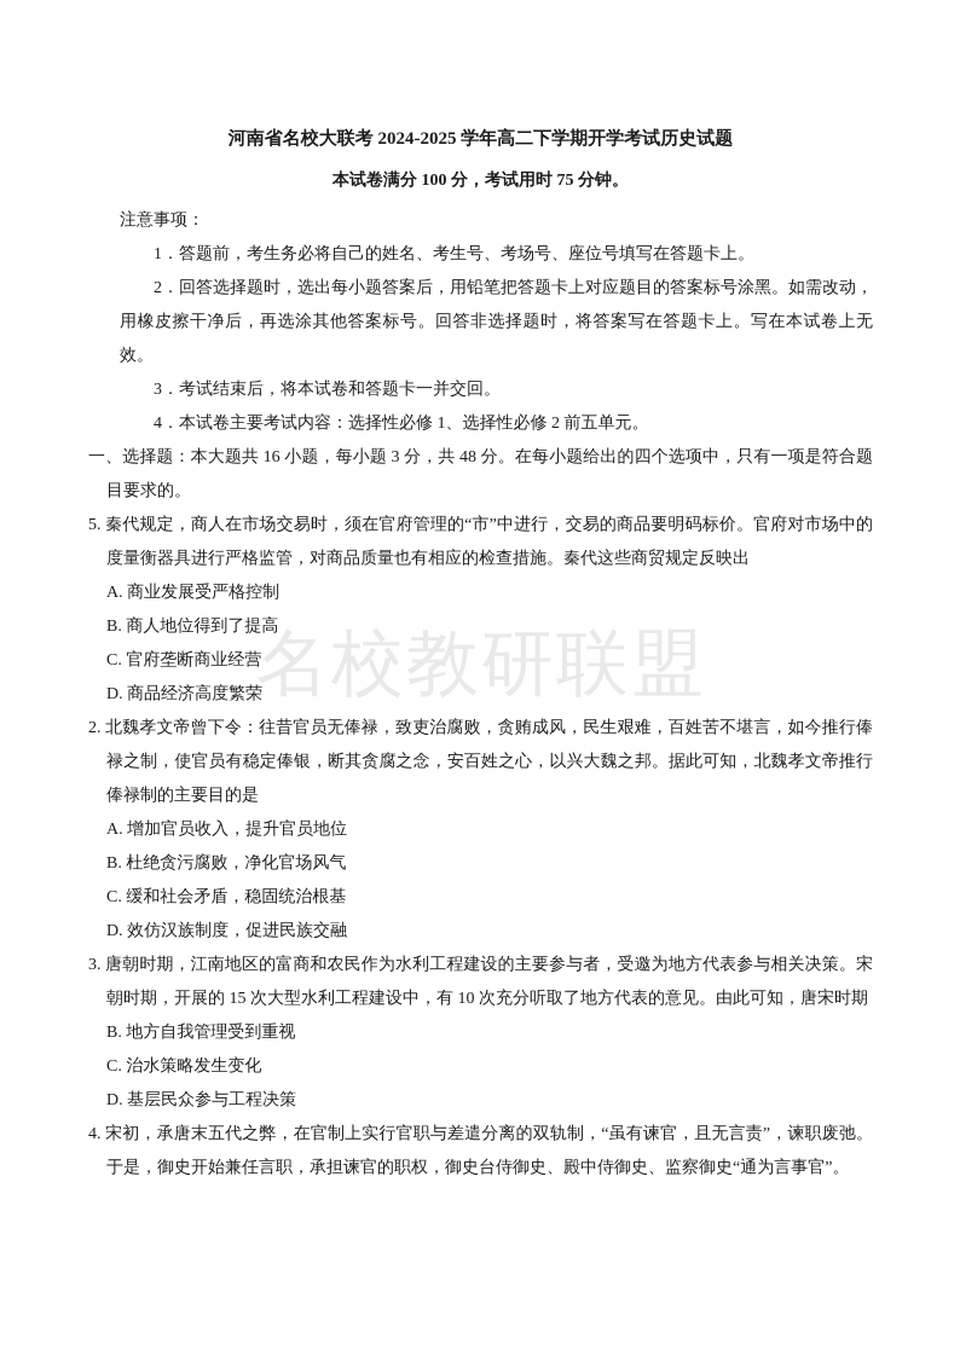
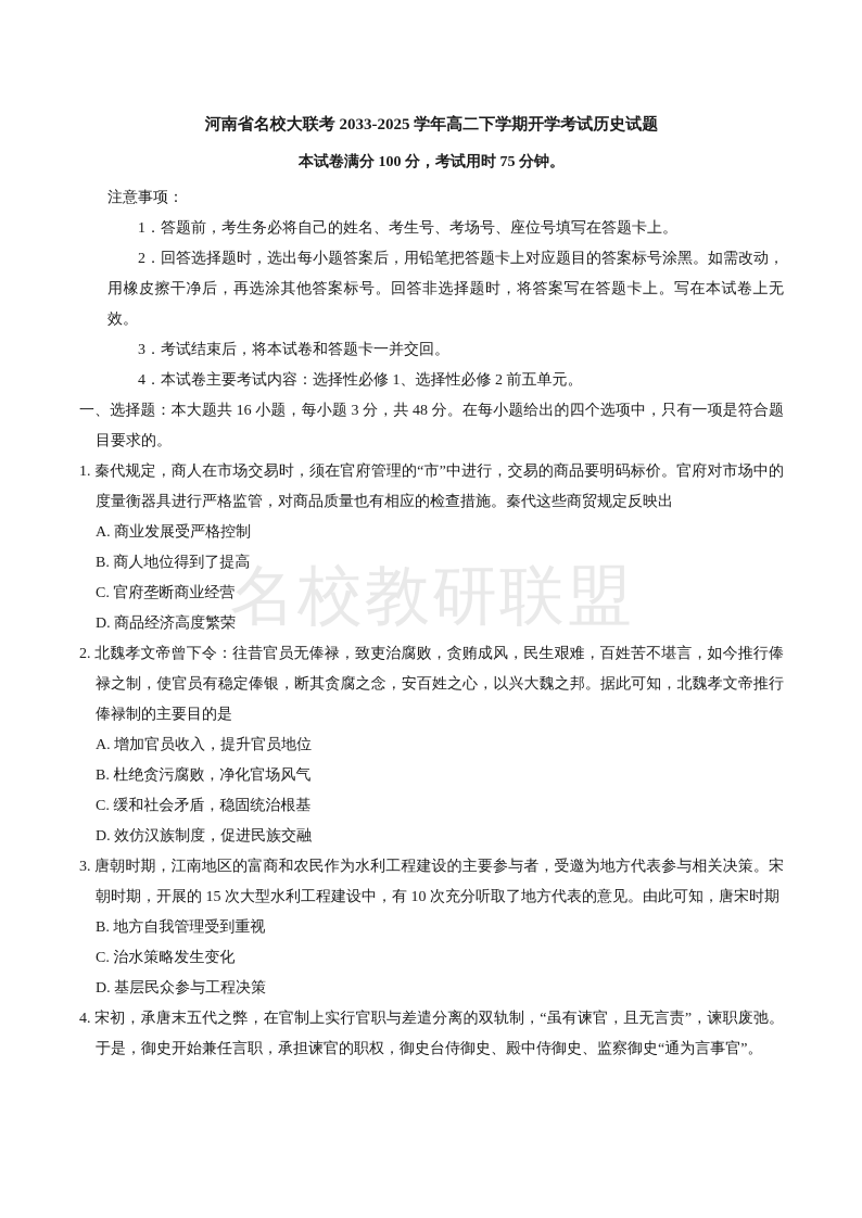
  名校教研联盟
- 河南省名校大联考 2024-2025 学年高二下学期开学考试历史试题
+ 河南省名校大联考 2033-2025 学年高二下学期开学考试历史试题
  本试卷满分 100 分，考试用时 75 分钟。
  注意事项：
  1．答题前，考生务必将自己的姓名、考生号、考场号、座位号填写在答题卡上。
  2．回答选择题时，选出每小题答案后，用铅笔把答题卡上对应题目的答案标号涂黑。如需改动，用橡皮擦干净后，再选涂其他答案标号。回答非选择题时，将答案写在答题卡上。写在本试卷上无效。
  3．考试结束后，将本试卷和答题卡一并交回。
  4．本试卷主要考试内容：选择性必修 1、选择性必修 2 前五单元。
  一、选择题：本大题共 16 小题，每小题 3 分，共 48 分。在每小题给出的四个选项中，只有一项是符合题目要求的。
- 5. 秦代规定，商人在市场交易时，须在官府管理的“市”中进行，交易的商品要明码标价。官府对市场中的度量衡器具进行严格监管，对商品质量也有相应的检查措施。秦代这些商贸规定反映出
+ 1. 秦代规定，商人在市场交易时，须在官府管理的“市”中进行，交易的商品要明码标价。官府对市场中的度量衡器具进行严格监管，对商品质量也有相应的检查措施。秦代这些商贸规定反映出
  A. 商业发展受严格控制
  B. 商人地位得到了提高
  C. 官府垄断商业经营
  D. 商品经济高度繁荣
  2. 北魏孝文帝曾下令：往昔官员无俸禄，致吏治腐败，贪贿成风，民生艰难，百姓苦不堪言，如今推行俸禄之制，使官员有稳定俸银，断其贪腐之念，安百姓之心，以兴大魏之邦。据此可知，北魏孝文帝推行俸禄制的主要目的是
  A. 增加官员收入，提升官员地位
  B. 杜绝贪污腐败，净化官场风气
  C. 缓和社会矛盾，稳固统治根基
  D. 效仿汉族制度，促进民族交融
  3. 唐朝时期，江南地区的富商和农民作为水利工程建设的主要参与者，受邀为地方代表参与相关决策。宋朝时期，开展的 15 次大型水利工程建设中，有 10 次充分听取了地方代表的意见。由此可知，唐宋时期
  B. 地方自我管理受到重视
  C. 治水策略发生变化
  D. 基层民众参与工程决策
  4. 宋初，承唐末五代之弊，在官制上实行官职与差遣分离的双轨制，“虽有谏官，且无言责”，谏职废弛。于是，御史开始兼任言职，承担谏官的职权，御史台侍御史、殿中侍御史、监察御史“通为言事官”。
